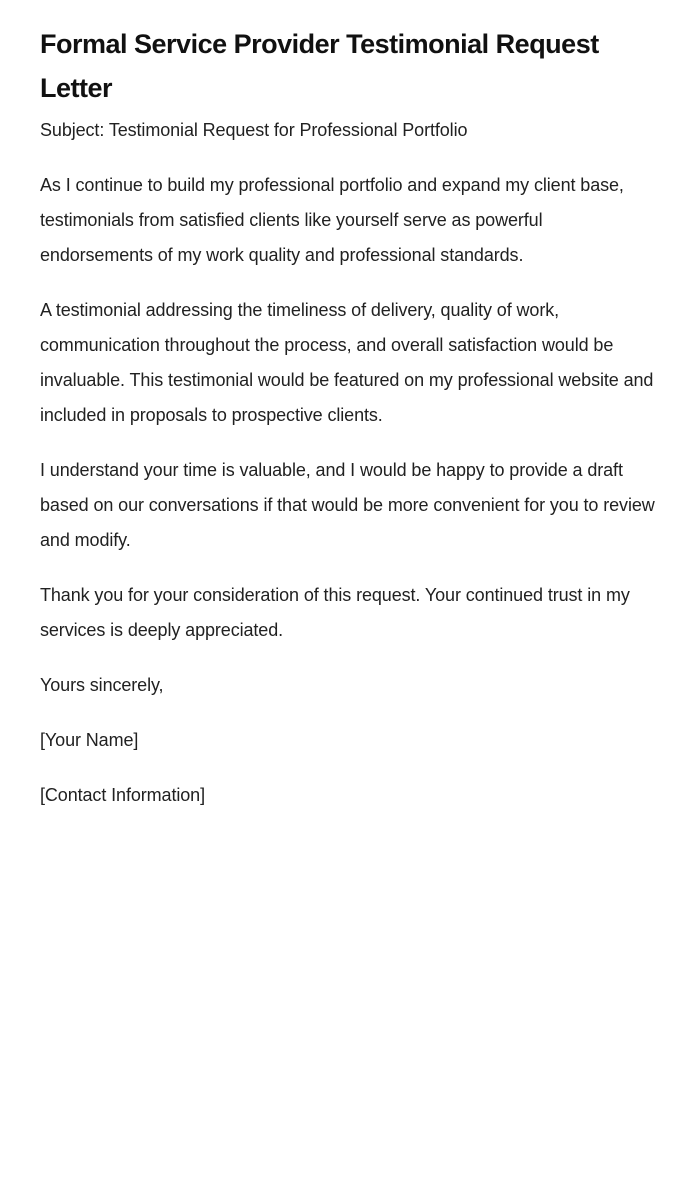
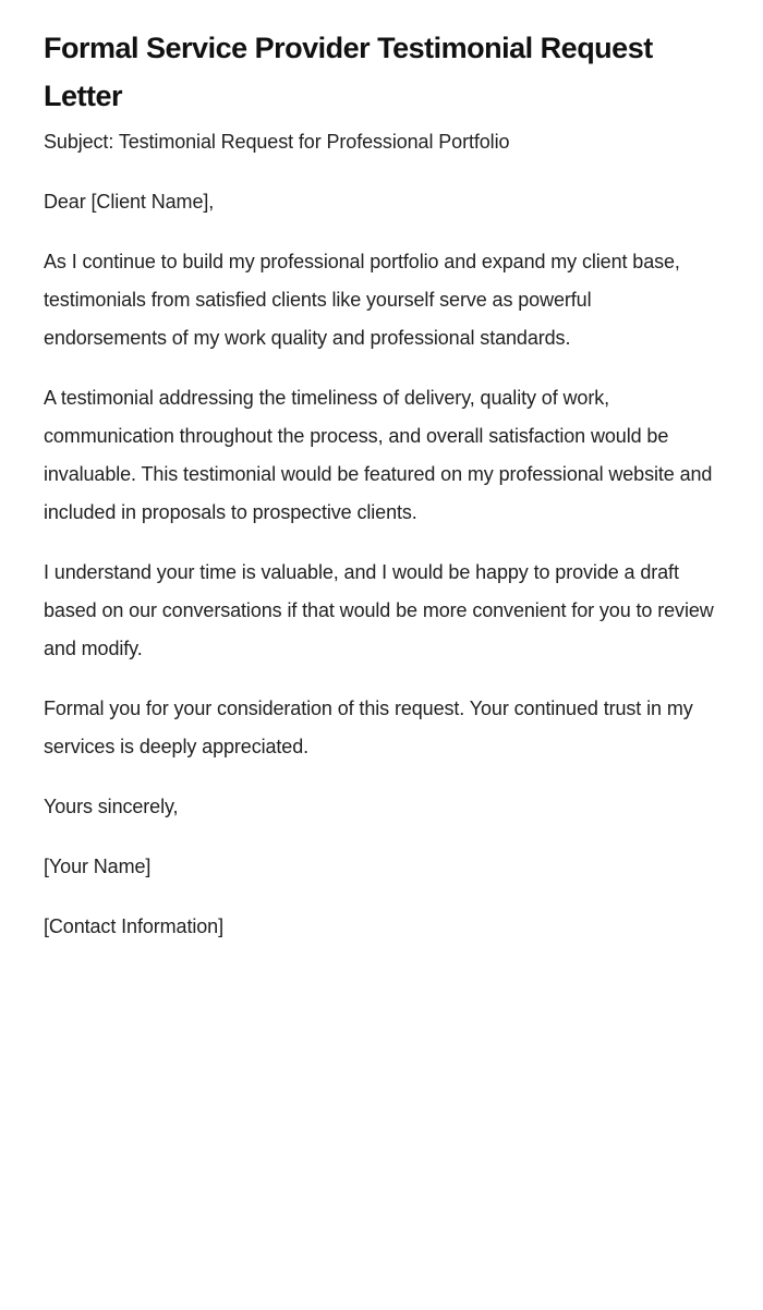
  Formal Service Provider Testimonial Request Letter
  Subject: Testimonial Request for Professional Portfolio
+ Dear [Client Name],
  As I continue to build my professional portfolio and expand my client base, testimonials from satisfied clients like yourself serve as powerful endorsements of my work quality and professional standards.
  A testimonial addressing the timeliness of delivery, quality of work, communication throughout the process, and overall satisfaction would be invaluable. This testimonial would be featured on my professional website and included in proposals to prospective clients.
  I understand your time is valuable, and I would be happy to provide a draft based on our conversations if that would be more convenient for you to review and modify.
- Thank you for your consideration of this request. Your continued trust in my services is deeply appreciated.
+ Formal you for your consideration of this request. Your continued trust in my services is deeply appreciated.
  Yours sincerely,
  [Your Name]
  [Contact Information]
